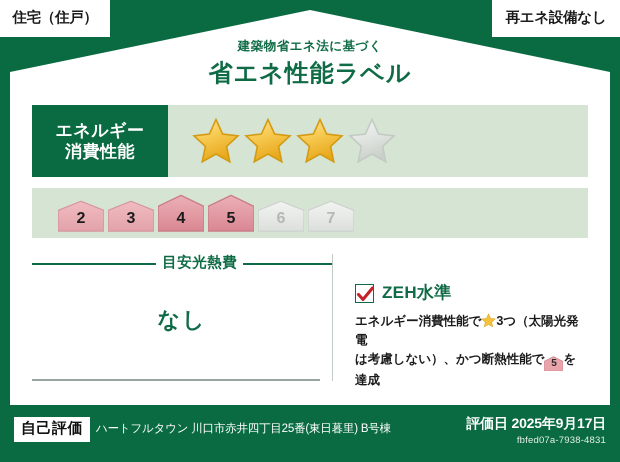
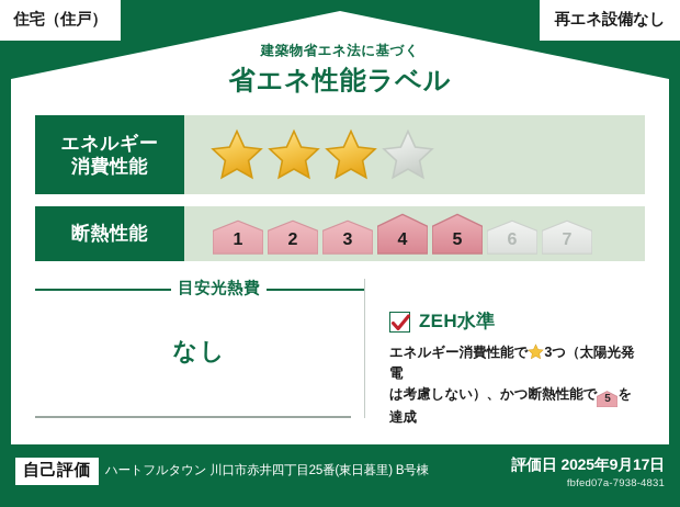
  住宅（住戸）
  再エネ設備なし
  建築物省エネ法に基づく
  省エネ性能ラベル
  エネルギー
  消費性能
+ 断熱性能
+ 1
  2
  3
  4
  5
  6
  7
  目安光熱費
  なし
  ZEH水準
  エネルギー消費性能で 3つ（太陽光発電
  は考慮しない）、かつ断熱性能で 5 を達成
  自己評価
  ハートフルタウン 川口市赤井四丁目25番(東日暮里) B号棟
  評価日 2025年9月17日
  fbfed07a-7938-4831
